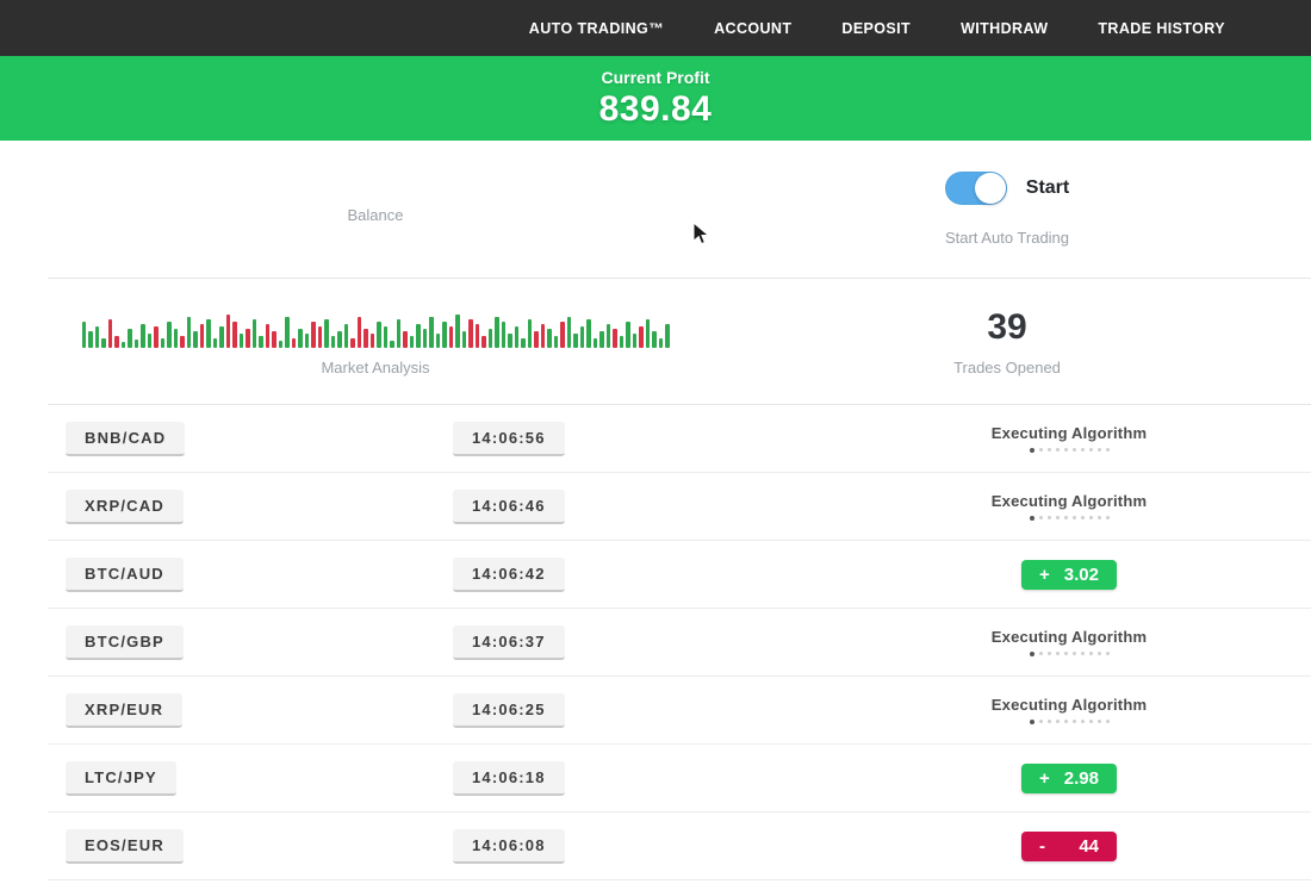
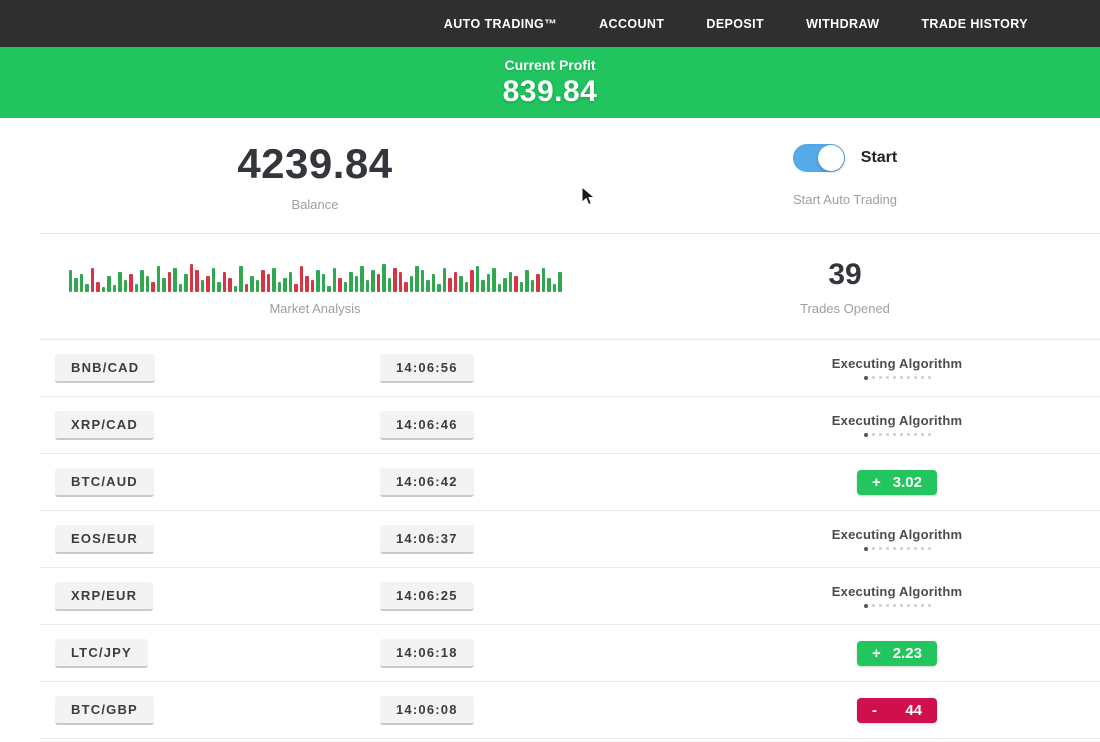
  AUTO TRADING™
  ACCOUNT
  DEPOSIT
  WITHDRAW
  TRADE HISTORY
  Current Profit
  839.84
+ 4239.84
  Balance
  Start
  Start Auto Trading
  Market Analysis
  39
  Trades Opened
  BNB/CAD
  14:06:56
  Executing Algorithm
  XRP/CAD
  14:06:46
  Executing Algorithm
  BTC/AUD
  14:06:42
  +
  3.02
- BTC/GBP
+ EOS/EUR
  14:06:37
  Executing Algorithm
  XRP/EUR
  14:06:25
  Executing Algorithm
  LTC/JPY
  14:06:18
  +
- 2.98
+ 2.23
- EOS/EUR
+ BTC/GBP
  14:06:08
  -
  44
